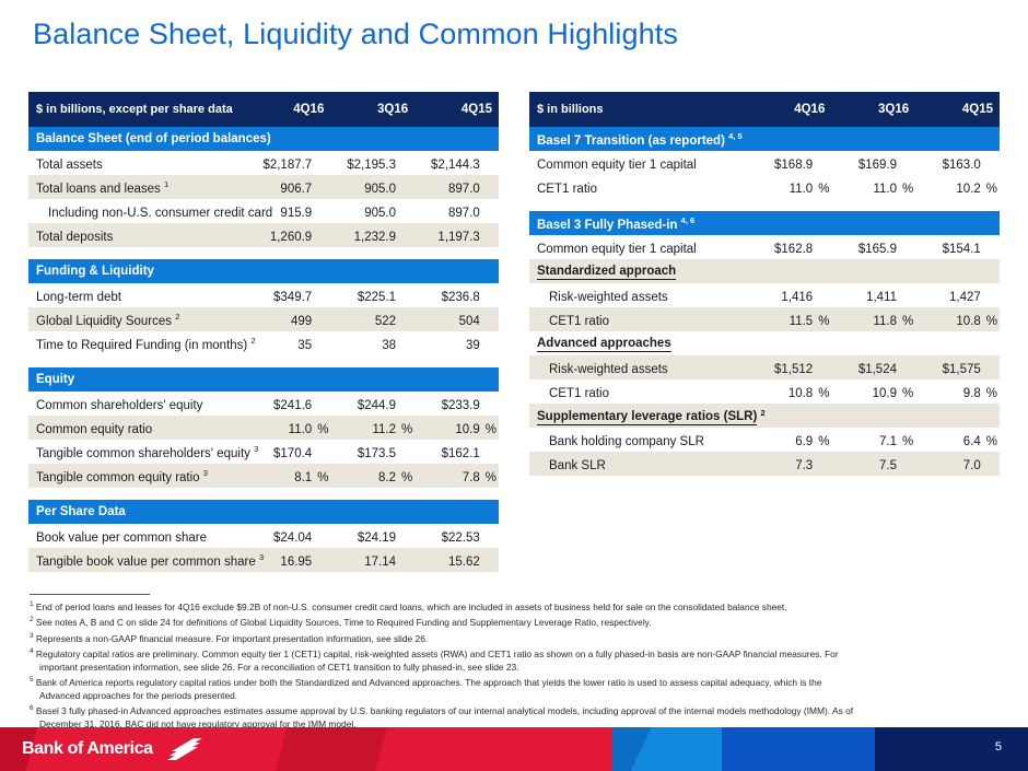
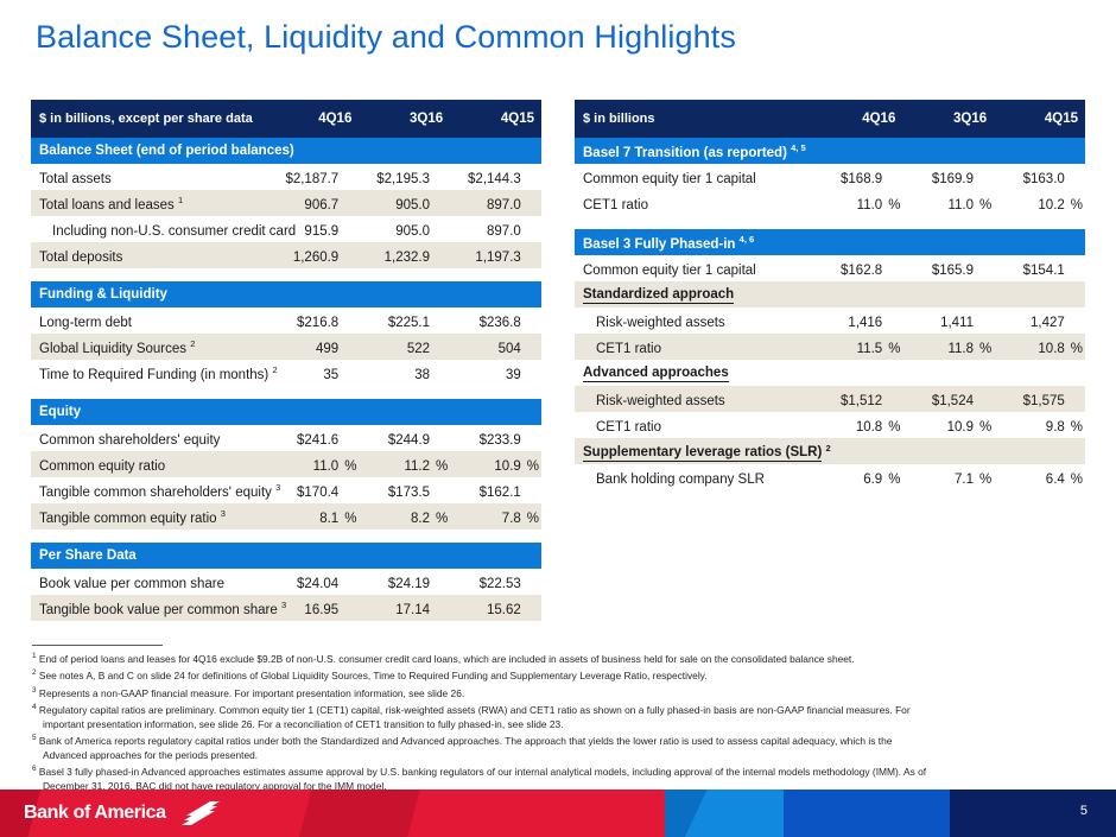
  Balance Sheet, Liquidity and Common Highlights
  $ in billions, except per share data	4Q16	3Q16	4Q15
  Balance Sheet (end of period balances)
  Total assets	$2,187.7		$2,195.3		$2,144.3
  Total loans and leases 1	906.7		905.0		897.0
  Including non-U.S. consumer credit card	915.9		905.0		897.0
  Total deposits	1,260.9		1,232.9		1,197.3
  Funding & Liquidity
- Long-term debt	$349.7		$225.1		$236.8
+ Long-term debt	$216.8		$225.1		$236.8
  Global Liquidity Sources 2	499		522		504
  Time to Required Funding (in months) 2	35		38		39
  Equity
  Common shareholders' equity	$241.6		$244.9		$233.9
  Common equity ratio	11.0	%	11.2	%	10.9	%
  Tangible common shareholders' equity 3	$170.4		$173.5		$162.1
  Tangible common equity ratio 3	8.1	%	8.2	%	7.8	%
  Per Share Data
  Book value per common share	$24.04		$24.19		$22.53
  Tangible book value per common share 3	16.95		17.14		15.62
  $ in billions	4Q16	3Q16	4Q15
  Basel 7 Transition (as reported) 4, 5
  Common equity tier 1 capital	$168.9		$169.9		$163.0
  CET1 ratio	11.0	%	11.0	%	10.2	%
  Basel 3 Fully Phased-in 4, 6
  Common equity tier 1 capital	$162.8		$165.9		$154.1
  Standardized approach
  Risk-weighted assets	1,416		1,411		1,427
  CET1 ratio	11.5	%	11.8	%	10.8	%
  Advanced approaches
  Risk-weighted assets	$1,512		$1,524		$1,575
  CET1 ratio	10.8	%	10.9	%	9.8	%
  Supplementary leverage ratios (SLR) 2
  Bank holding company SLR	6.9	%	7.1	%	6.4	%
- Bank SLR	7.3		7.5		7.0
  End of period loans and leases for 4Q16 exclude $9.2B of non-U.S. consumer credit card loans, which are included in assets of business held for sale on the consolidated balance sheet.
  See notes A, B and C on slide 24 for definitions of Global Liquidity Sources, Time to Required Funding and Supplementary Leverage Ratio, respectively.
  Represents a non-GAAP financial measure. For important presentation information, see slide 26.
  Regulatory capital ratios are preliminary. Common equity tier 1 (CET1) capital, risk-weighted assets (RWA) and CET1 ratio as shown on a fully phased-in basis are non-GAAP financial measures. For
  important presentation information, see slide 26. For a reconciliation of CET1 transition to fully phased-in, see slide 23.
  Bank of America reports regulatory capital ratios under both the Standardized and Advanced approaches. The approach that yields the lower ratio is used to assess capital adequacy, which is the
  Advanced approaches for the periods presented.
  Basel 3 fully phased-in Advanced approaches estimates assume approval by U.S. banking regulators of our internal analytical models, including approval of the internal models methodology (IMM). As of
  December 31, 2016, BAC did not have regulatory approval for the IMM model.
  Bank of America
  5
